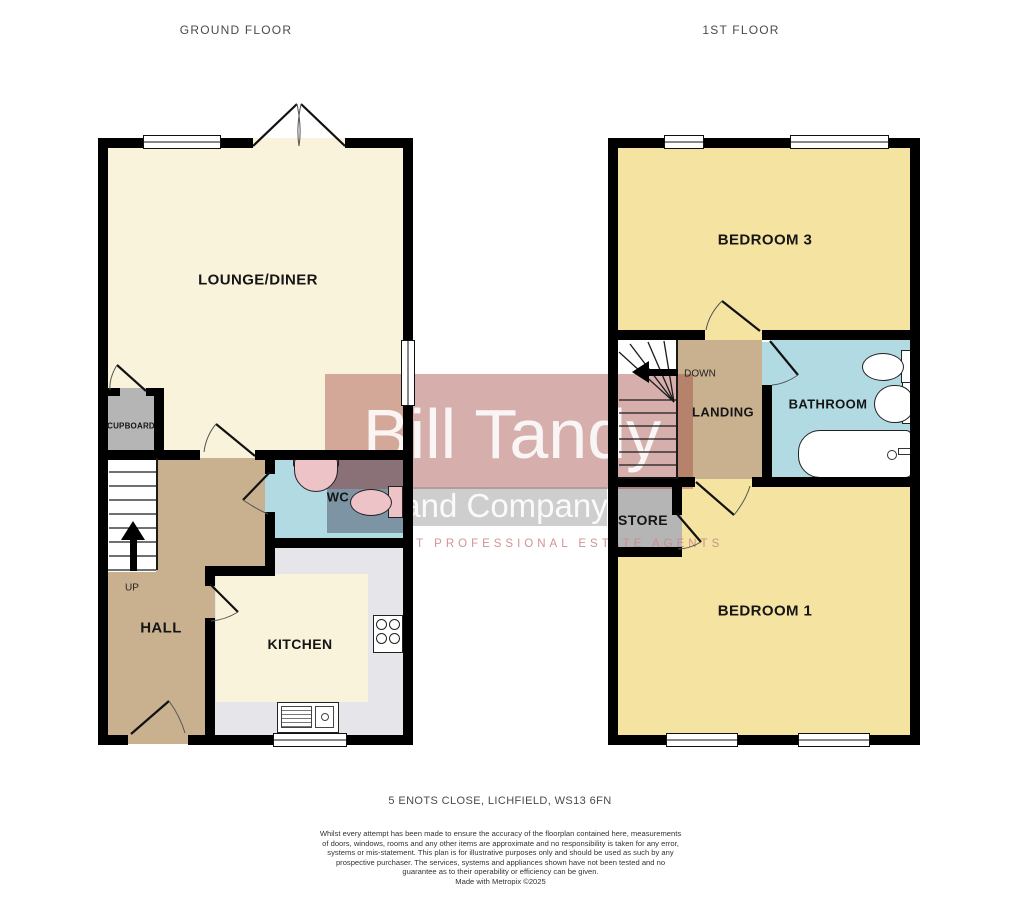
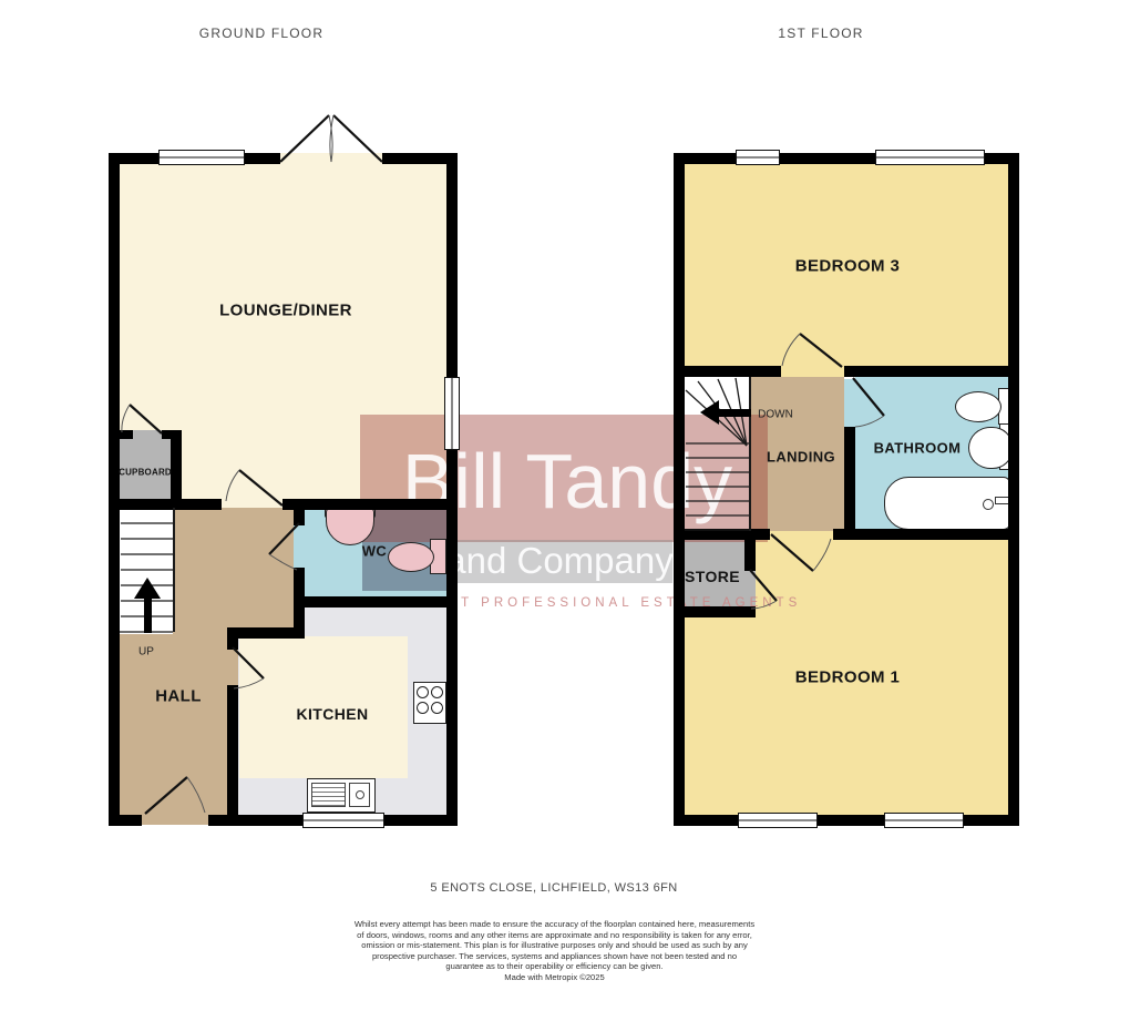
  GROUND FLOOR
  1ST FLOOR
  LOUNGE/DINER
  HALL
  KITCHEN
  WC
  CUPBOARD
  UP
  BEDROOM 3
  LANDING
  BATHROOM
  BEDROOM 1
  STORE
  DOWN
  Bill Tandy
  nd Company
  5 ENOTS CLOSE, LICHFIELD, WS13 6FN
- Whilst every attempt has been made to ensure the accuracy of the floorplan contained here, measurements of doors, windows, rooms and any other items are approximate and no responsibility is taken for any error, systems or mis-statement. This plan is for illustrative purposes only and should be used as such by any prospective purchaser. The services, systems and appliances shown have not been tested and no guarantee as to their operability or efficiency can be given.
+ Whilst every attempt has been made to ensure the accuracy of the floorplan contained here, measurements of doors, windows, rooms and any other items are approximate and no responsibility is taken for any error, omission or mis-statement. This plan is for illustrative purposes only and should be used as such by any prospective purchaser. The services, systems and appliances shown have not been tested and no guarantee as to their operability or efficiency can be given.
  Made with Metropix ©2025
